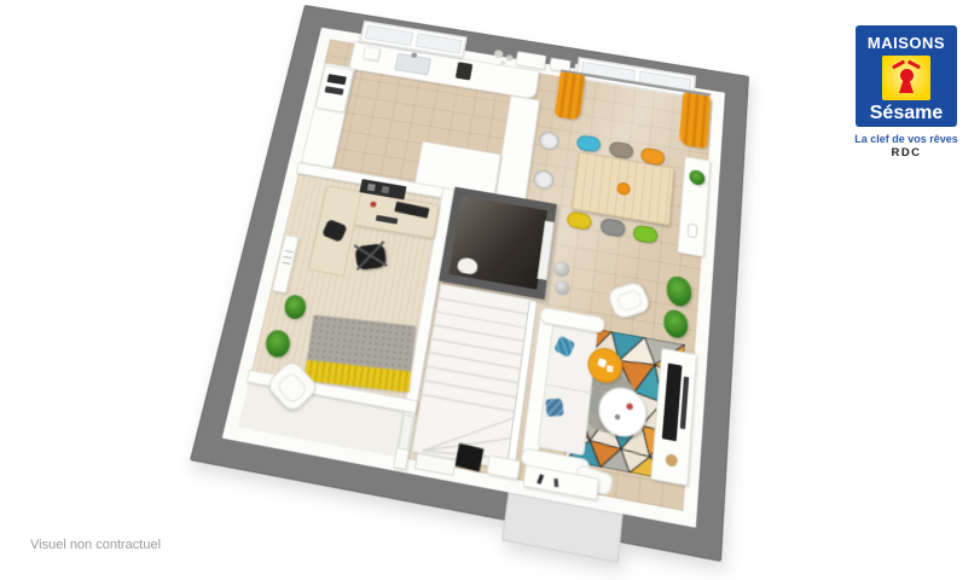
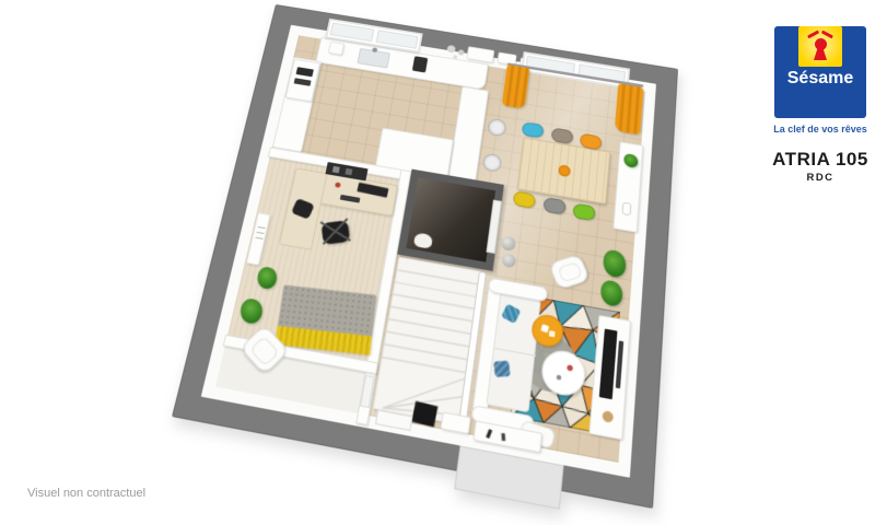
- MAISONS
  Sésame
  La clef de vos rêves
+ ATRIA 105
  RDC
  Visuel non contractuel
